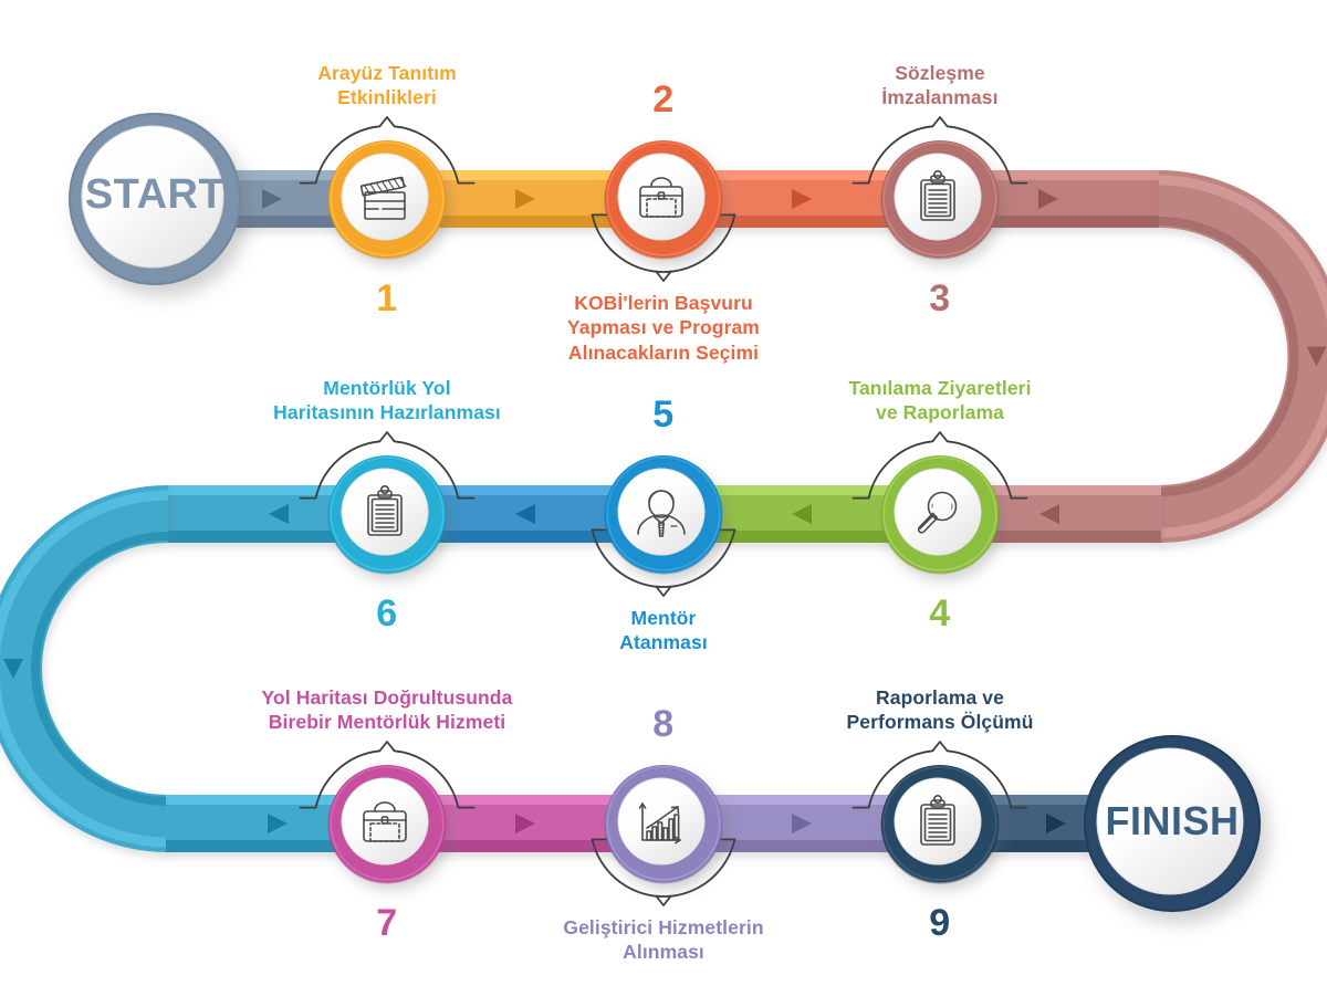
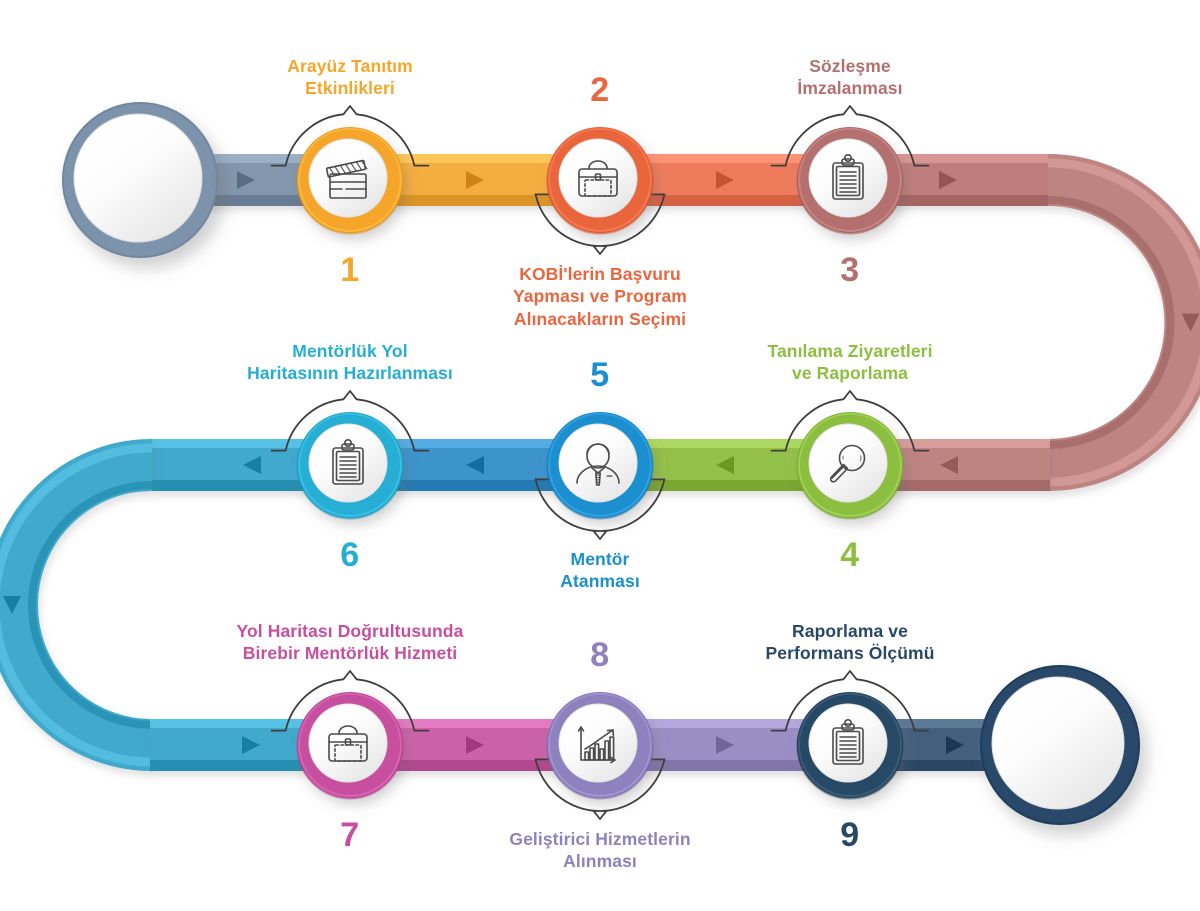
  Arayüz Tanıtım
  Etkinlikleri
  1
  KOBİ'lerin Başvuru
  Yapması ve Program
  Alınacakların Seçimi
  2
  Sözleşme
  İmzalanması
  3
  Tanılama Ziyaretleri
  ve Raporlama
  4
  Mentör
  Atanması
  5
  Mentörlük Yol
  Haritasının Hazırlanması
  6
  Yol Haritası Doğrultusunda
  Birebir Mentörlük Hizmeti
  7
  Geliştirici Hizmetlerin
  Alınması
  8
  Raporlama ve
  Performans Ölçümü
  9
- START
- FINISH
